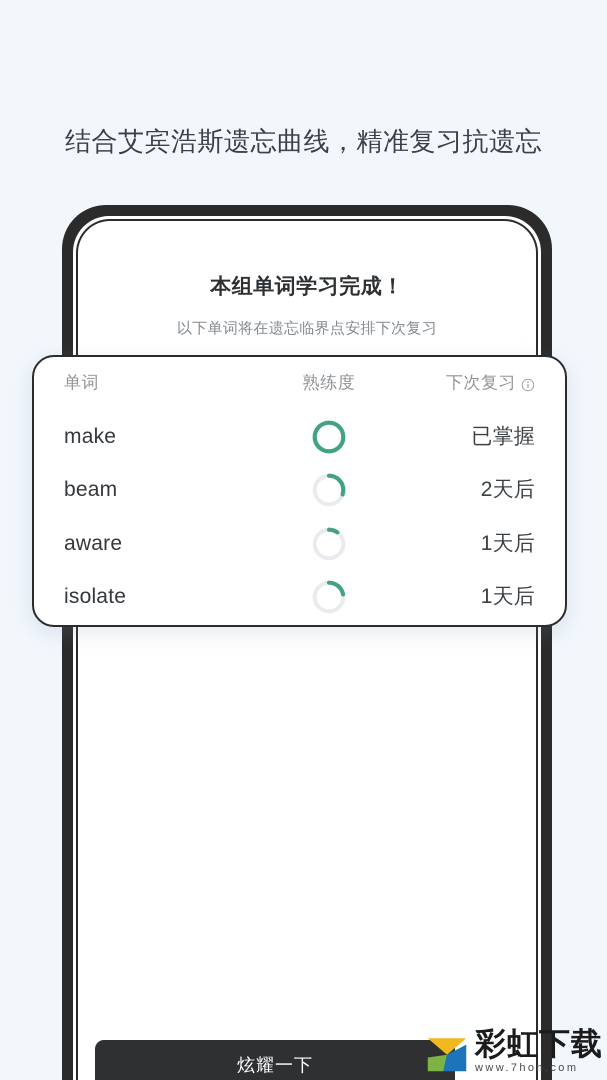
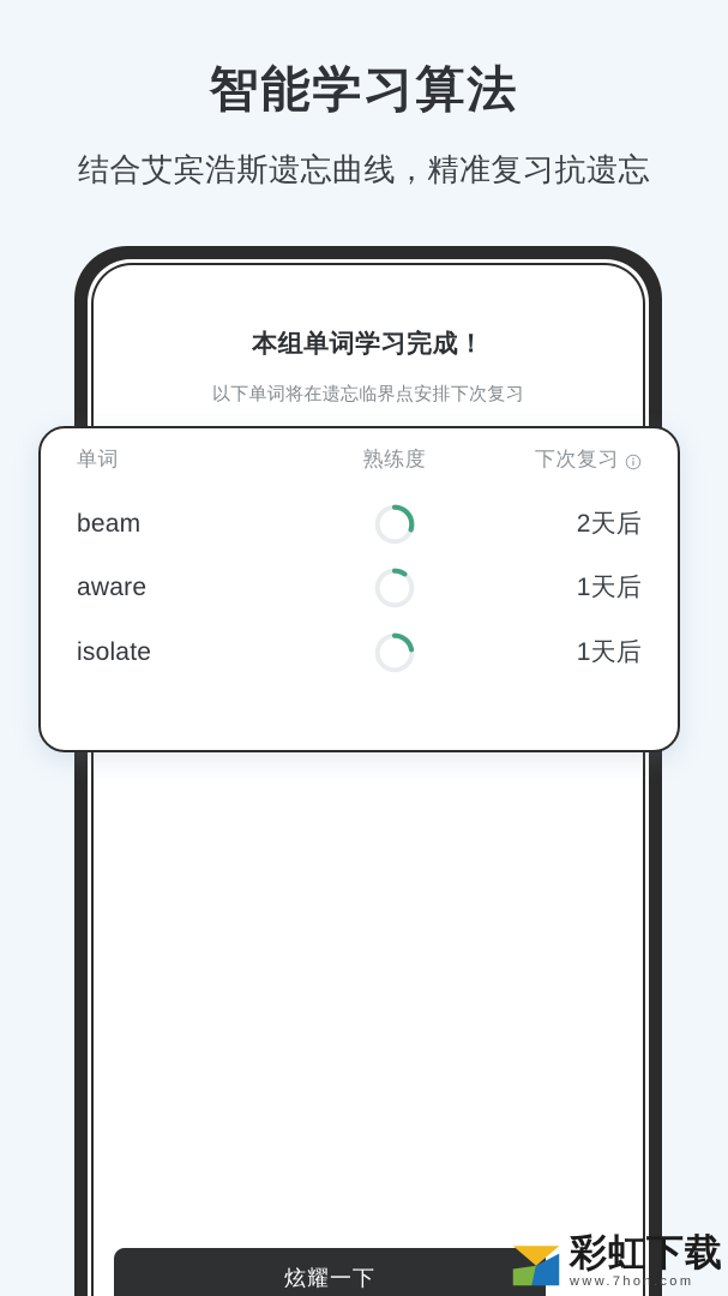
+ 智能学习算法
  结合艾宾浩斯遗忘曲线，精准复习抗遗忘
  本组单词学习完成！
  以下单词将在遗忘临界点安排下次复习
  单词
  熟练度
  下次复习
- make
- 已掌握
  beam
  2天后
  aware
  1天后
  isolate
  1天后
  炫耀一下
  彩虹下载
  www.7hon.com
